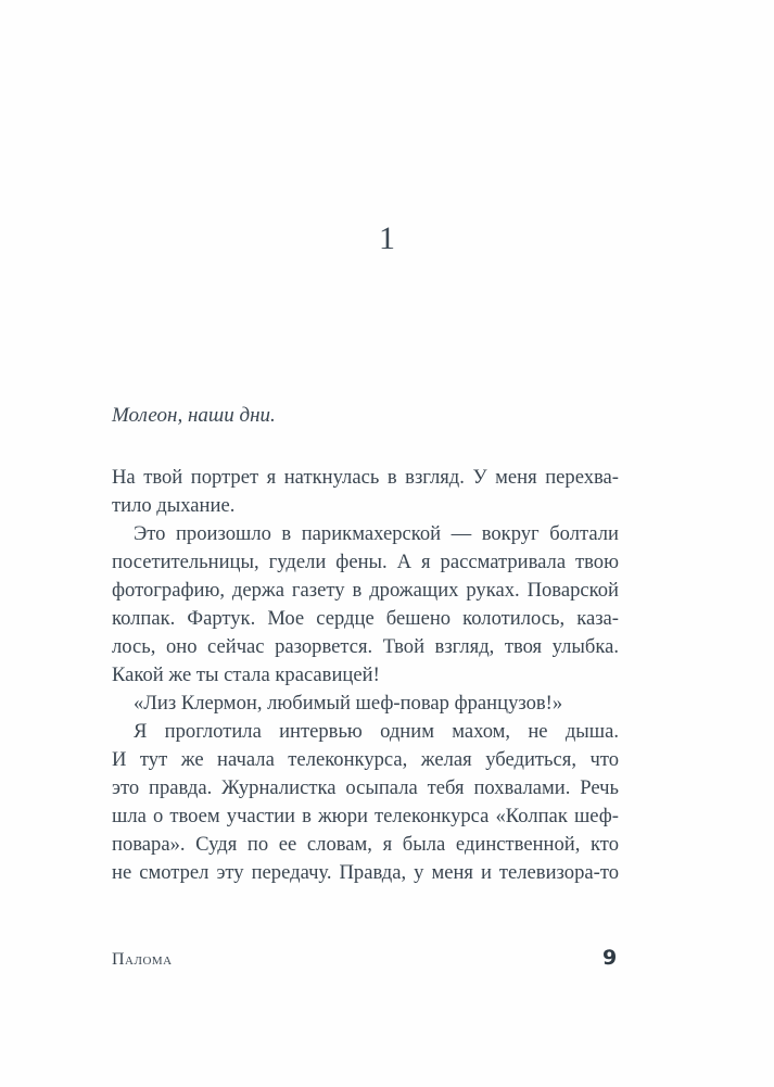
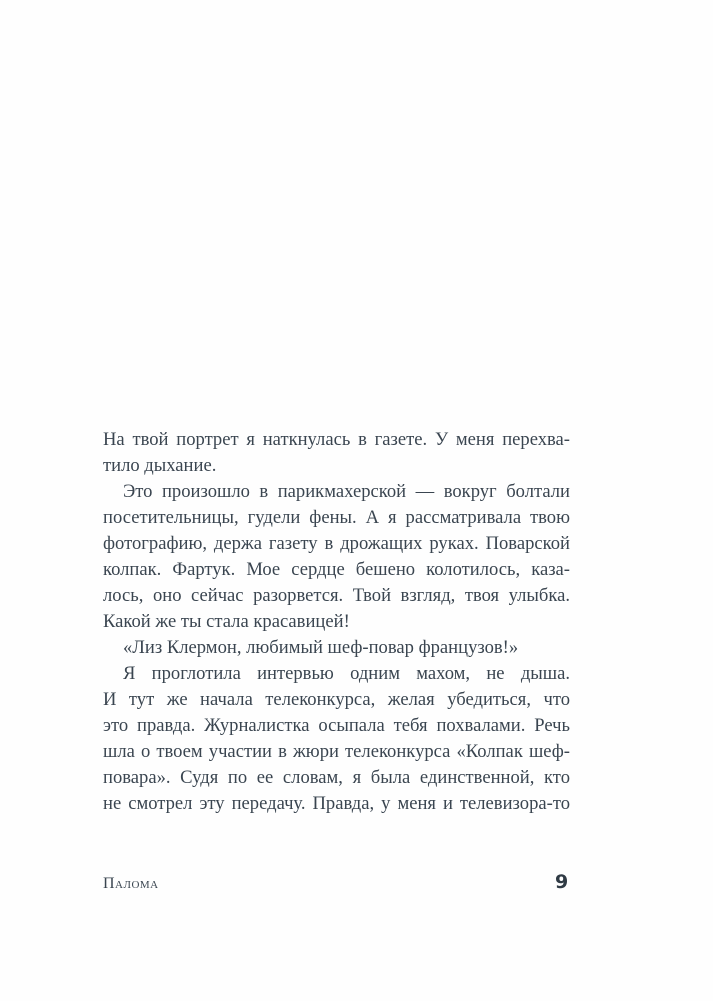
- 1
- Молеон, наши дни.
- На твой портрет я наткнулась в взгляд. У меня перехва-
+ На твой портрет я наткнулась в газете. У меня перехва-
  тило дыхание.
  Это произошло в парикмахерской — вокруг болтали
  посетительницы, гудели фены. А я рассматривала твою
  фотографию, держа газету в дрожащих руках. Поварской
  колпак. Фартук. Мое сердце бешено колотилось, каза-
  лось, оно сейчас разорвется. Твой взгляд, твоя улыбка.
  Какой же ты стала красавицей!
  «Лиз Клермон, любимый шеф-повар французов!»
  Я проглотила интервью одним махом, не дыша.
  И тут же начала телеконкурса, желая убедиться, что
  это правда. Журналистка осыпала тебя похвалами. Речь
  шла о твоем участии в жюри телеконкурса «Колпак шеф-
  повара». Судя по ее словам, я была единственной, кто
  не смотрел эту передачу. Правда, у меня и телевизора-то
  Палома
  9
